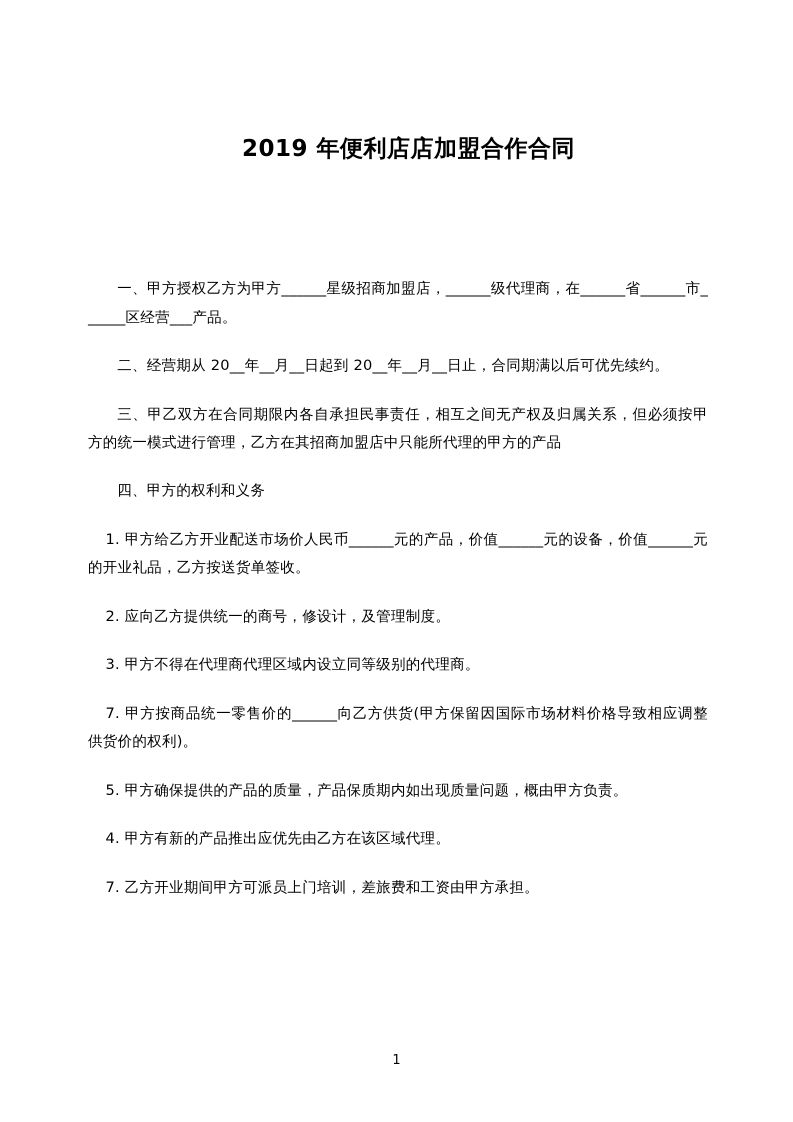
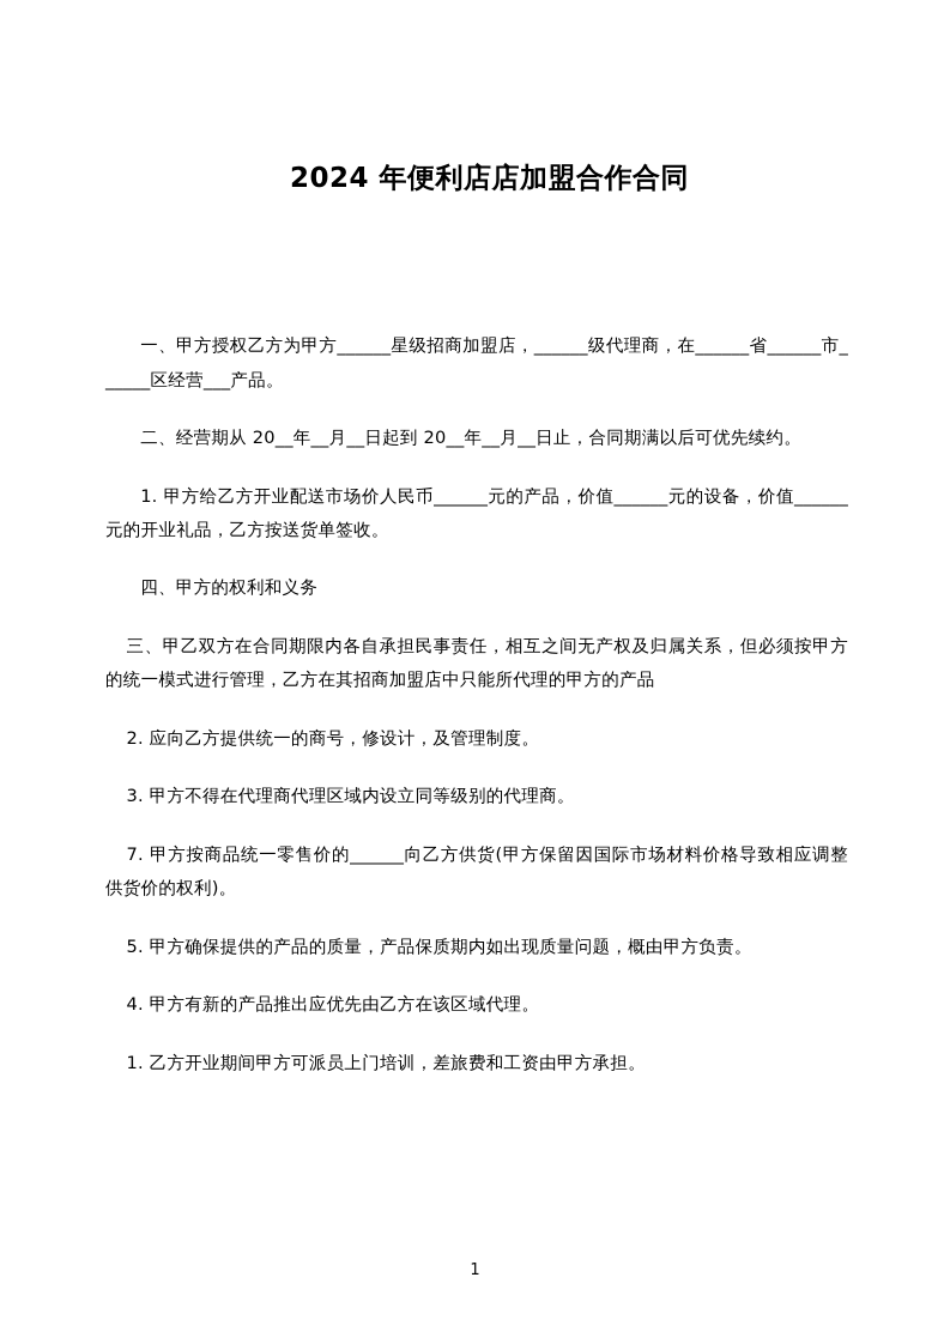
- 2019 年便利店店加盟合作合同
+ 2024 年便利店店加盟合作合同
  一、甲方授权乙方为甲方______星级招商加盟店，______级代理商，在______省______市______区经营___产品。
  二、经营期从 20__年__月__日起到 20__年__月__日止，合同期满以后可优先续约。
- 三、甲乙双方在合同期限内各自承担民事责任，相互之间无产权及归属关系，但必须按甲方的统一模式进行管理，乙方在其招商加盟店中只能所代理的甲方的产品
+ 1. 甲方给乙方开业配送市场价人民币______元的产品，价值______元的设备，价值______元的开业礼品，乙方按送货单签收。
  四、甲方的权利和义务
- 1. 甲方给乙方开业配送市场价人民币______元的产品，价值______元的设备，价值______元的开业礼品，乙方按送货单签收。
+ 三、甲乙双方在合同期限内各自承担民事责任，相互之间无产权及归属关系，但必须按甲方的统一模式进行管理，乙方在其招商加盟店中只能所代理的甲方的产品
  2. 应向乙方提供统一的商号，修设计，及管理制度。
  3. 甲方不得在代理商代理区域内设立同等级别的代理商。
  7. 甲方按商品统一零售价的______向乙方供货(甲方保留因国际市场材料价格导致相应调整供货价的权利)。
  5. 甲方确保提供的产品的质量，产品保质期内如出现质量问题，概由甲方负责。
  4. 甲方有新的产品推出应优先由乙方在该区域代理。
- 7. 乙方开业期间甲方可派员上门培训，差旅费和工资由甲方承担。
+ 1. 乙方开业期间甲方可派员上门培训，差旅费和工资由甲方承担。
  1
